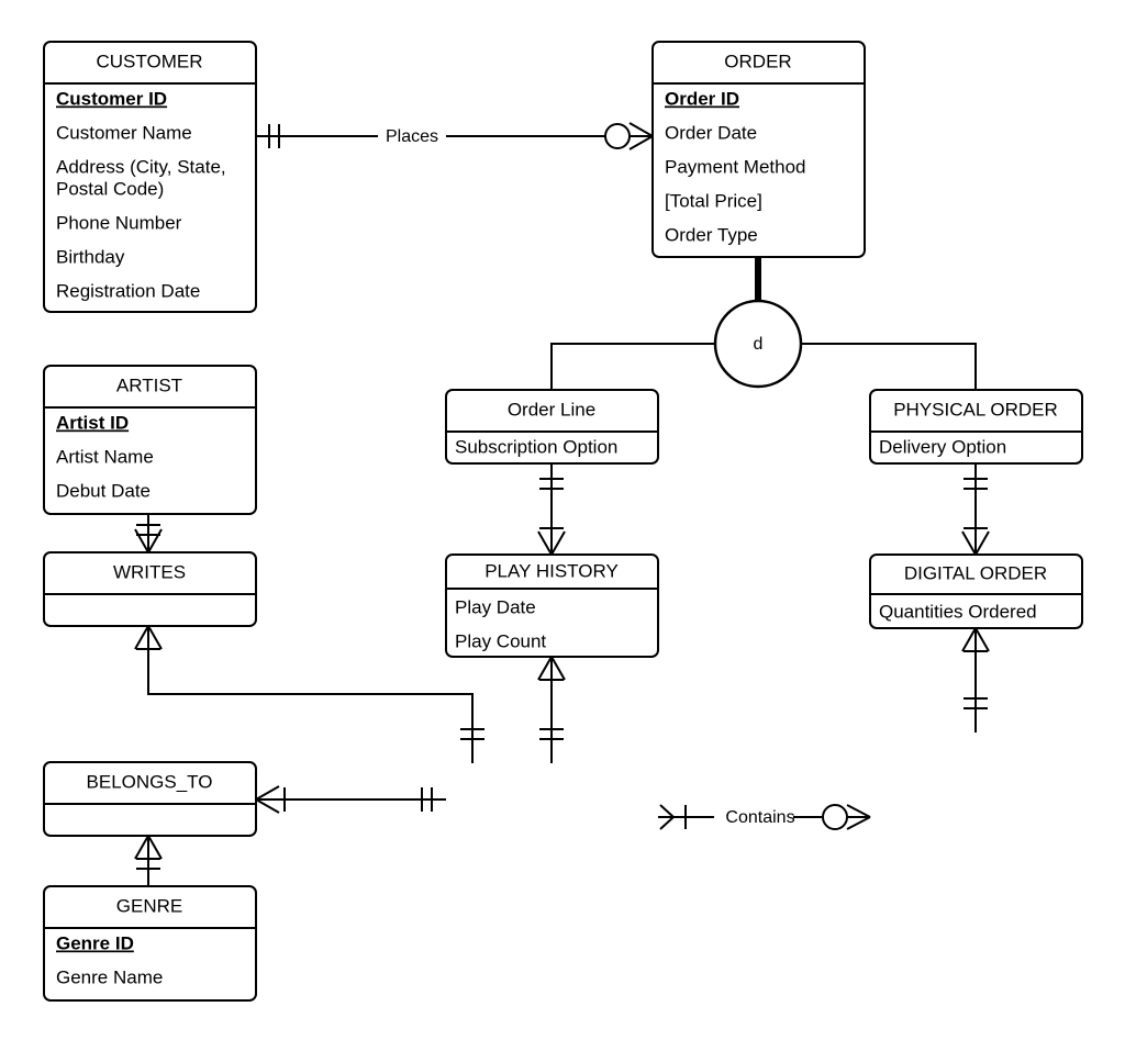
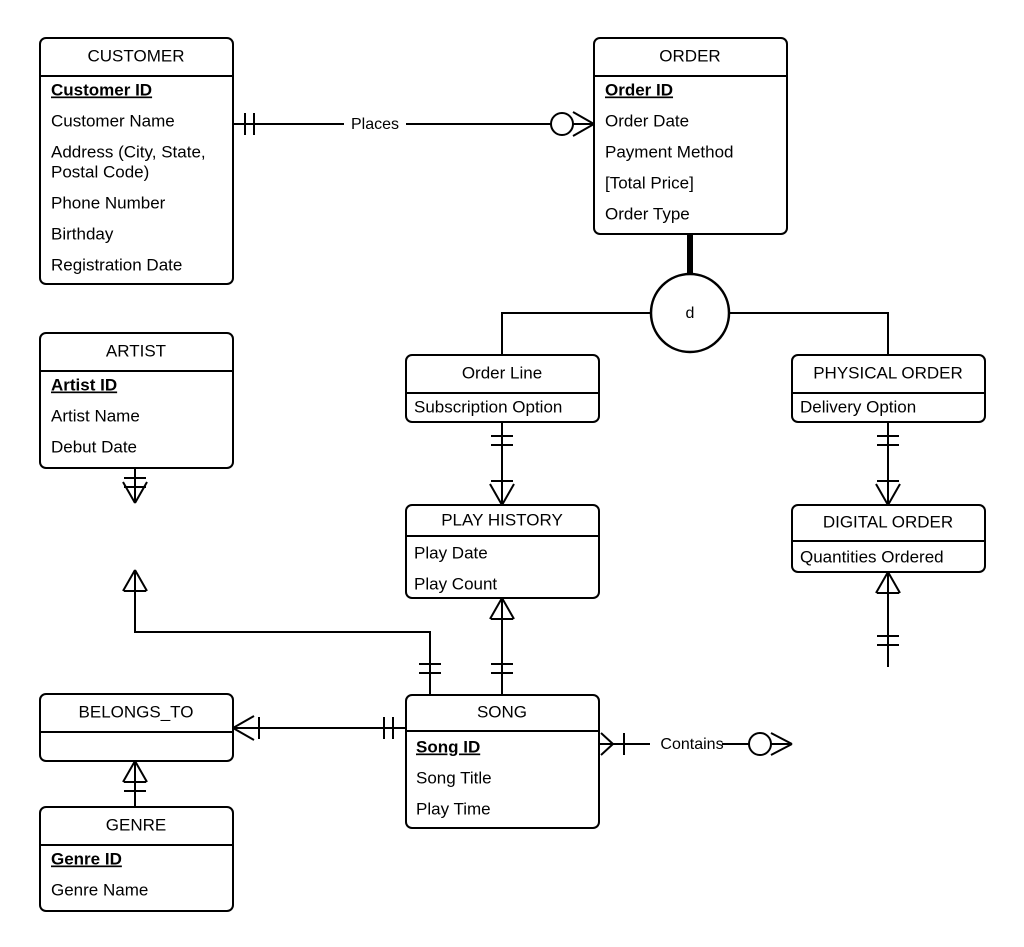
  Places
  Contains
  CUSTOMER
  Customer ID
  Customer Name
  Address (City, State,
  Postal Code)
  Phone Number
  Birthday
  Registration Date
  ORDER
  Order ID
  Order Date
  Payment Method
  [Total Price]
  Order Type
  d
  ARTIST
  Artist ID
  Artist Name
  Debut Date
- WRITES
  BELONGS_TO
  GENRE
  Genre ID
  Genre Name
  Order Line
  Subscription Option
  PHYSICAL ORDER
  Delivery Option
  PLAY HISTORY
  Play Date
  Play Count
  DIGITAL ORDER
  Quantities Ordered
+ SONG
+ Song ID
+ Song Title
+ Play Time
